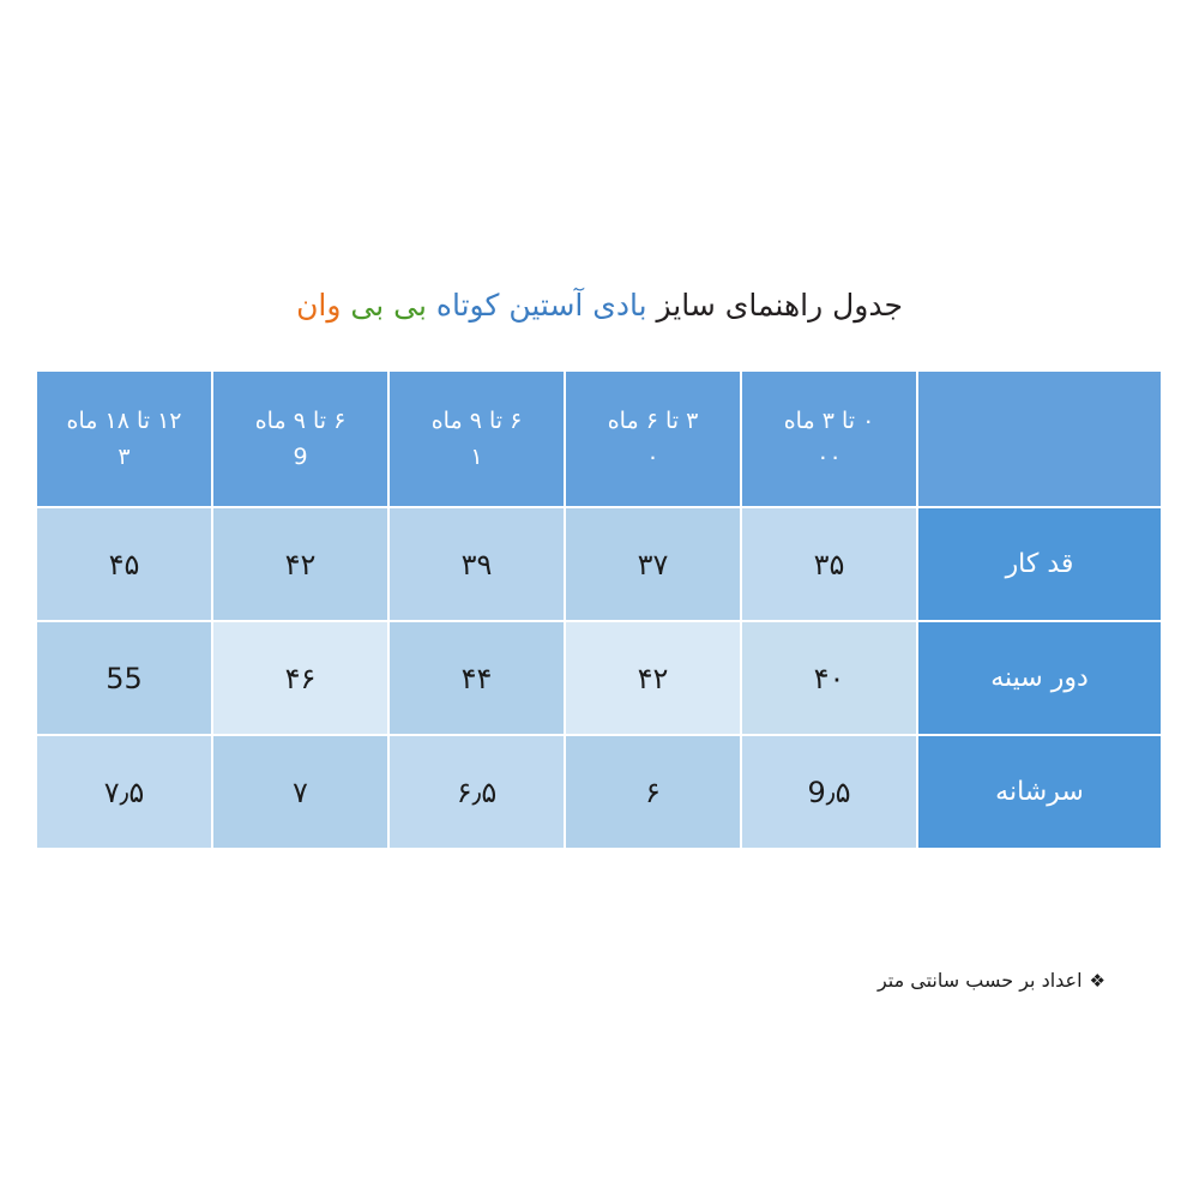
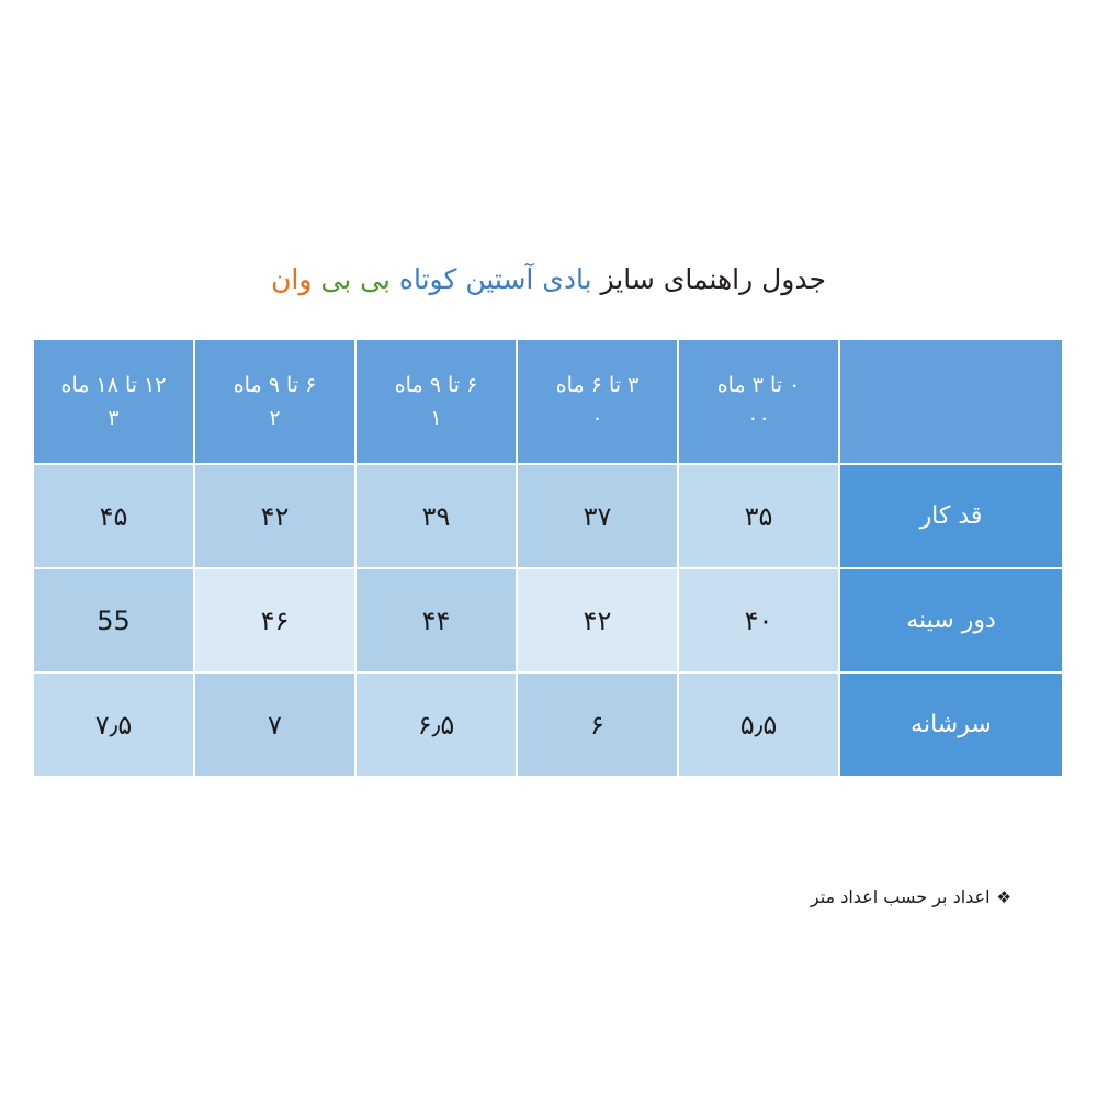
  جدول راهنمای سایز بادی آستین کوتاه بی بی وان
- 	۰ تا ۳ ماه ۰۰	۳ تا ۶ ماه ۰	۶ تا ۹ ماه ۱	۶ تا ۹ ماه 9	۱۲ تا ۱۸ ماه ۳
+ 	۰ تا ۳ ماه ۰۰	۳ تا ۶ ماه ۰	۶ تا ۹ ماه ۱	۶ تا ۹ ماه ۲	۱۲ تا ۱۸ ماه ۳
  قد کار	۳۵	۳۷	۳۹	۴۲	۴۵
  دور سینه	۴۰	۴۲	۴۴	۴۶	55
- سرشانه	9٫۵	۶	۶٫۵	۷	۷٫۵
+ سرشانه	۵٫۵	۶	۶٫۵	۷	۷٫۵
- ❖اعداد بر حسب سانتی متر
+ ❖اعداد بر حسب اعداد متر
